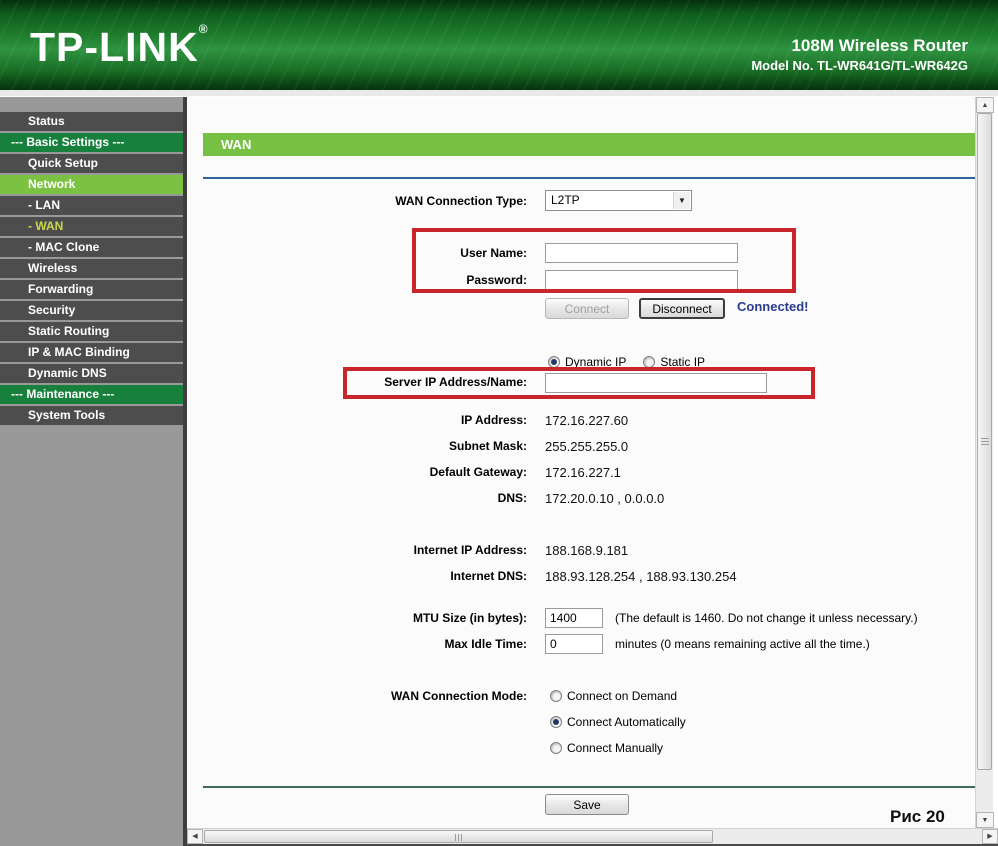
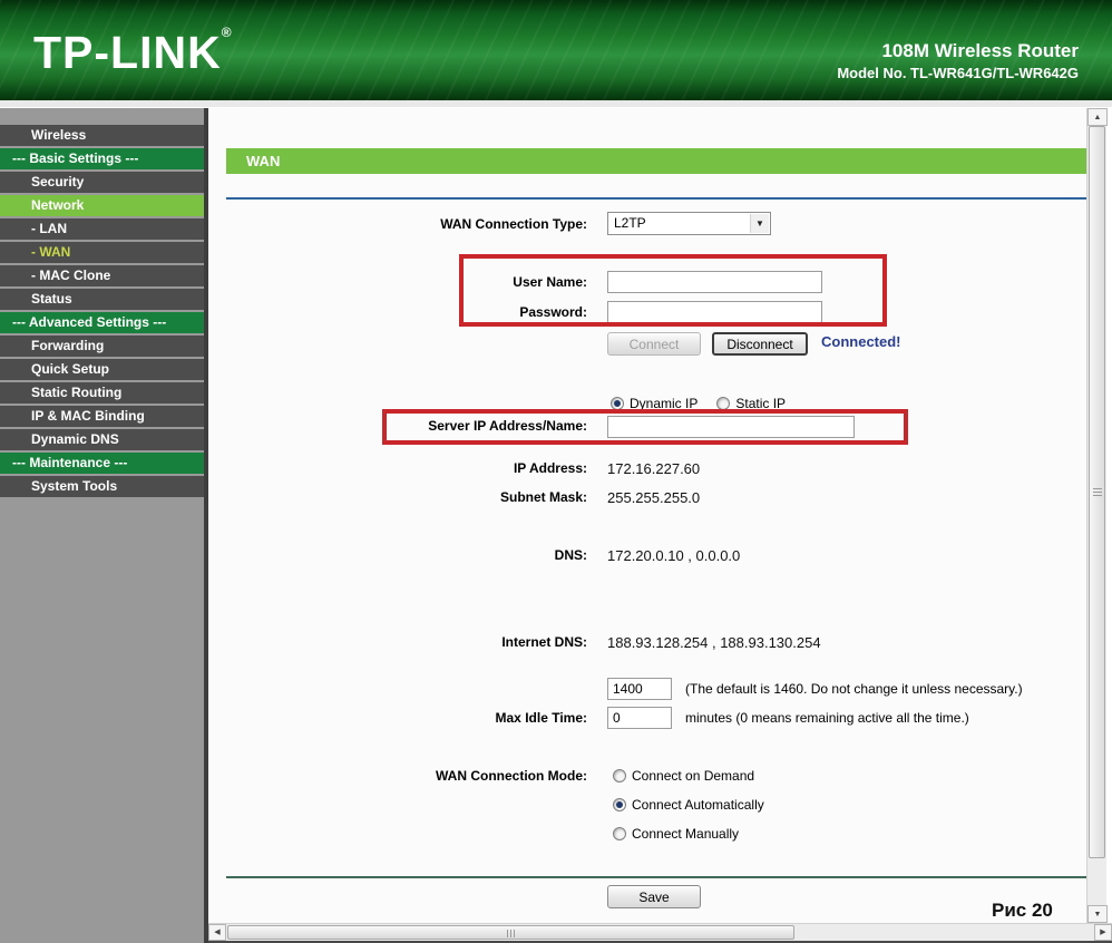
  TP-LINK®
  108M Wireless Router
  Model No. TL-WR641G/TL-WR642G
- Status
+ Wireless
  --- Basic Settings ---
- Quick Setup
+ Security
  Network
  - LAN
  - WAN
  - MAC Clone
- Wireless
+ Status
+ --- Advanced Settings ---
  Forwarding
- Security
+ Quick Setup
  Static Routing
  IP & MAC Binding
  Dynamic DNS
  --- Maintenance ---
  System Tools
  WAN
  WAN Connection Type:
  L2TP
  ▼
  User Name:
  Password:
  Connect
  Disconnect
  Connected!
  Dynamic IP Static IP
  Server IP Address/Name:
  IP Address:
  172.16.227.60
  Subnet Mask:
  255.255.255.0
- Default Gateway:
- 172.16.227.1
  DNS:
  172.20.0.10 , 0.0.0.0
- Internet IP Address:
- 188.168.9.181
  Internet DNS:
  188.93.128.254 , 188.93.130.254
- MTU Size (in bytes):
  1400
  (The default is 1460. Do not change it unless necessary.)
  Max Idle Time:
  0
  minutes (0 means remaining active all the time.)
  WAN Connection Mode:
  Connect on Demand
  Connect Automatically
  Connect Manually
  Save
  Рис 20
